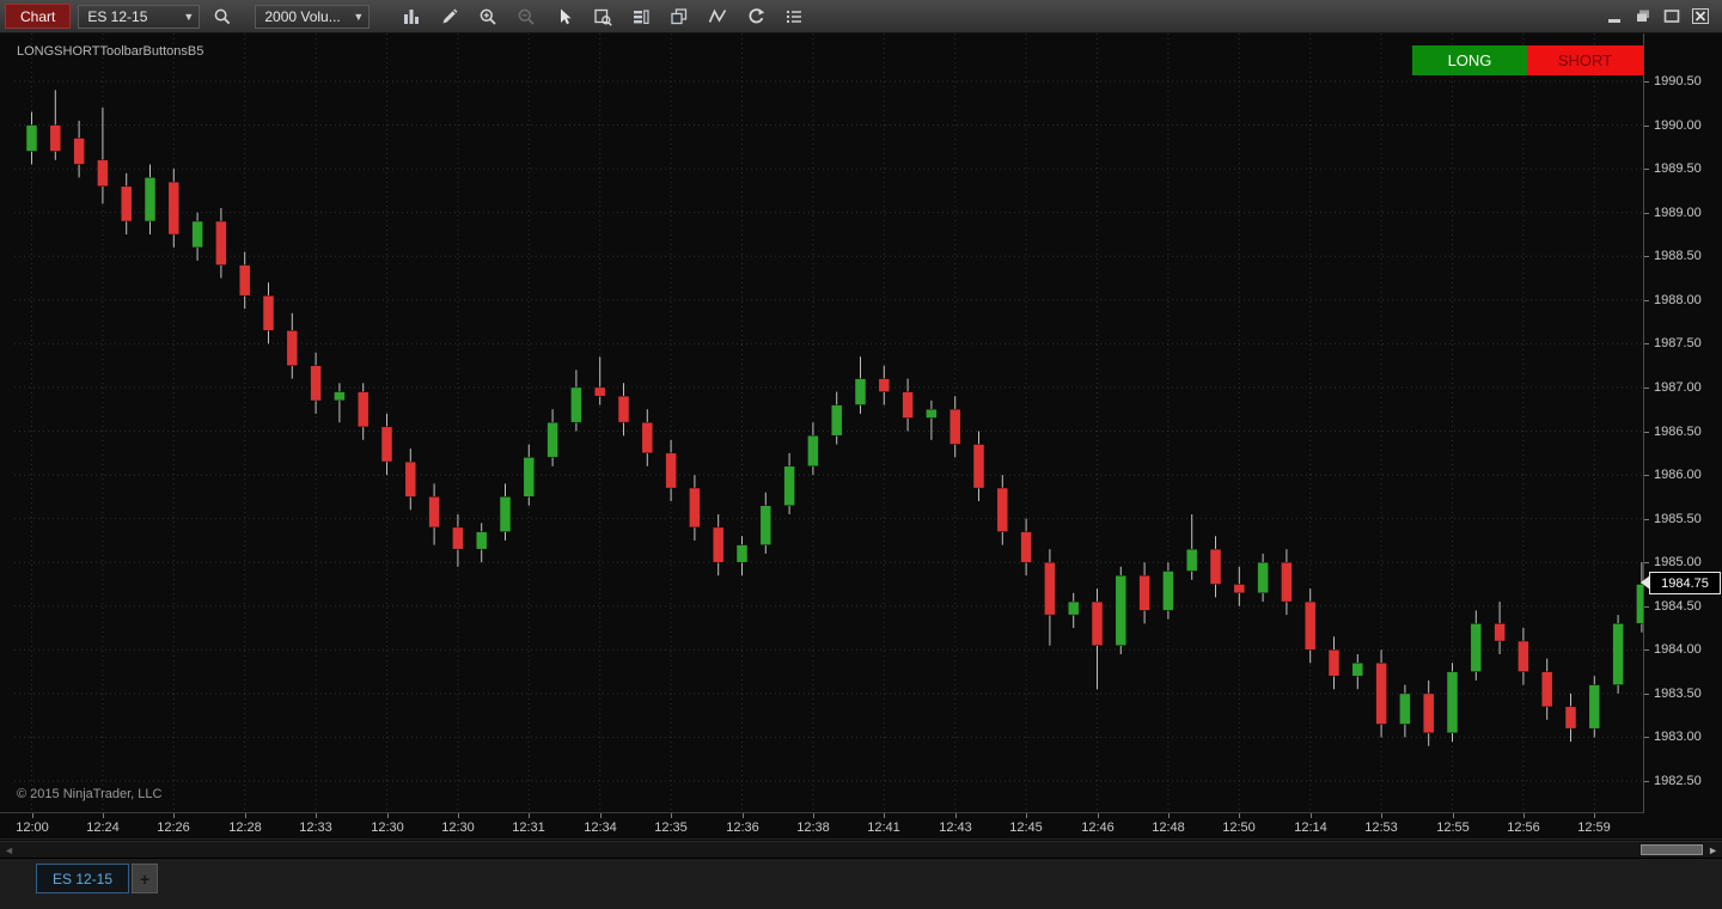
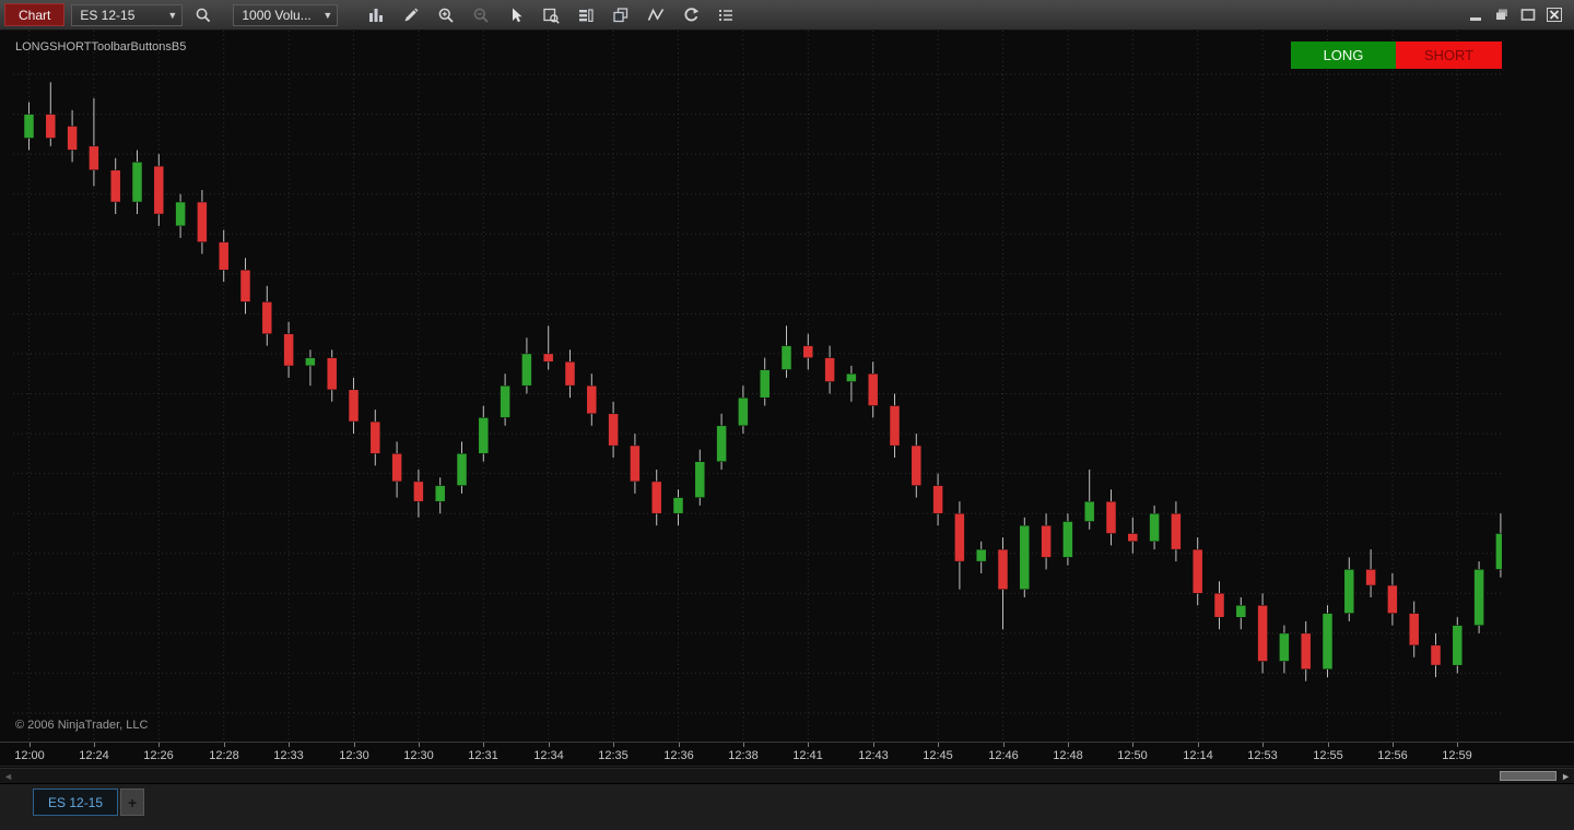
  Chart
  ES 12-15
  ▼
- 2000 Volu...
+ 1000 Volu...
  ▼
  LONGSHORTToolbarButtonsB5
  LONG
  SHORT
- 1984.75
- 1990.50
- 1990.00
- 1989.50
- 1989.00
- 1988.50
- 1988.00
- 1987.50
- 1987.00
- 1986.50
- 1986.00
- 1985.50
- 1985.00
- 1984.50
- 1984.00
- 1983.50
- 1983.00
- 1982.50
- © 2015 NinjaTrader, LLC
+ © 2006 NinjaTrader, LLC
  12:00
  12:24
  12:26
  12:28
  12:33
  12:30
  12:30
  12:31
  12:34
  12:35
  12:36
  12:38
  12:41
  12:43
  12:45
  12:46
  12:48
  12:50
  12:14
  12:53
  12:55
  12:56
  12:59
  ◄
  ►
  ES 12-15
  +
